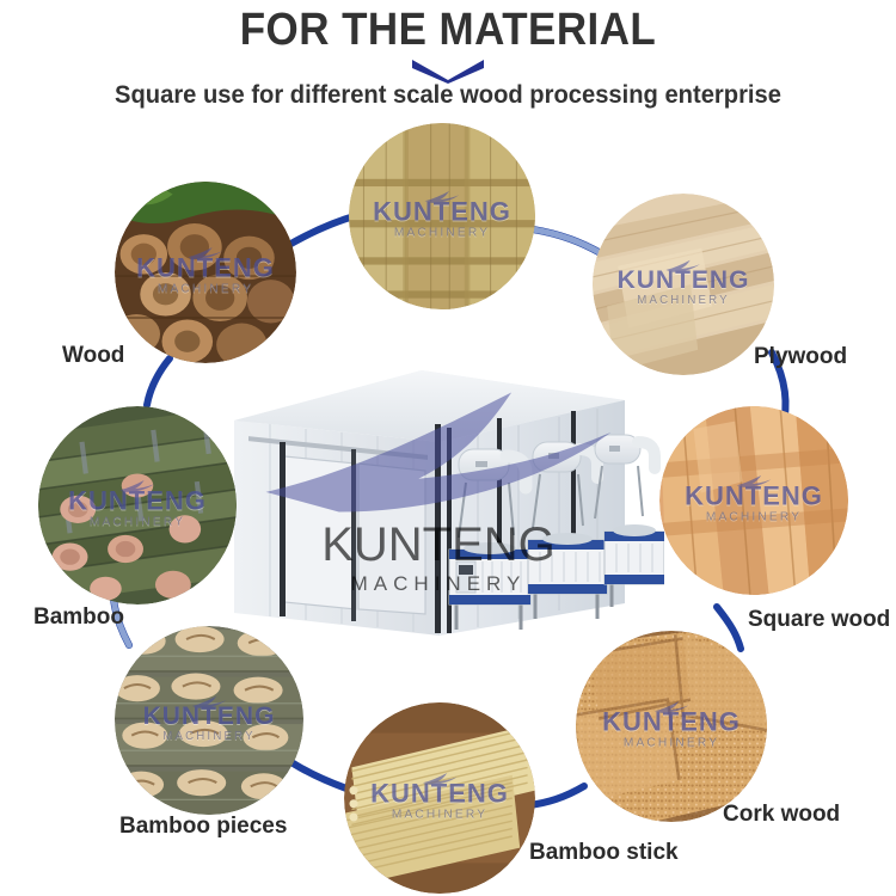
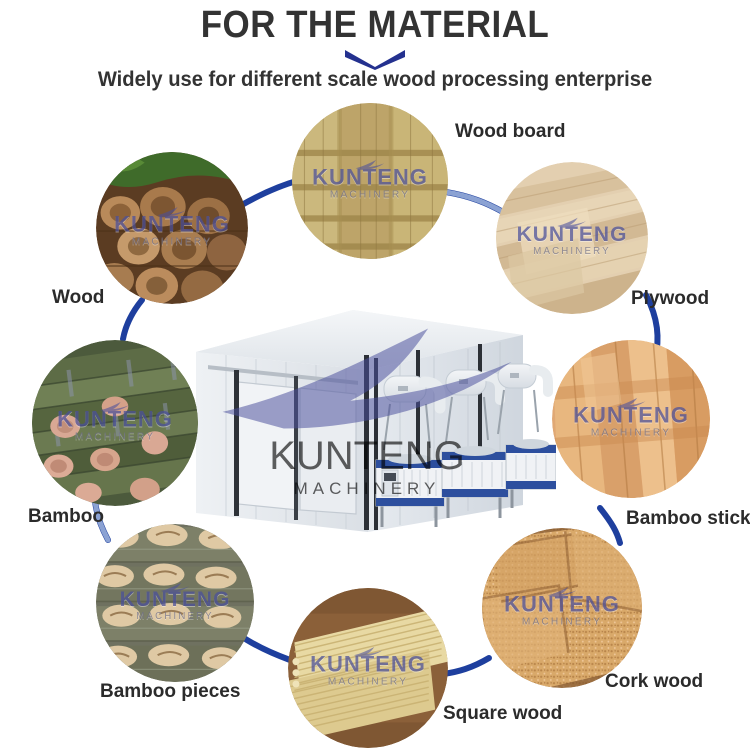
  FOR THE MATERIAL
- Square use for different scale wood processing enterprise
+ Widely use for different scale wood processing enterprise
  KUNTENG
  MACHINERY
  KUNTENG
  MACHINERY
  Wood
  KUNTENG
  MACHINERY
+ Wood board
  KUNTENG
  MACHINERY
  Plywood
  KUNTENG
  MACHINERY
- Square wood
+ Bamboo stick
  KUNTENG
  MACHINERY
  Cork wood
  KUNTENG
  MACHINERY
- Bamboo stick
+ Square wood
  KUNTENG
  MACHINERY
  Bamboo pieces
  KUNTENG
  MACHINERY
  Bamboo
